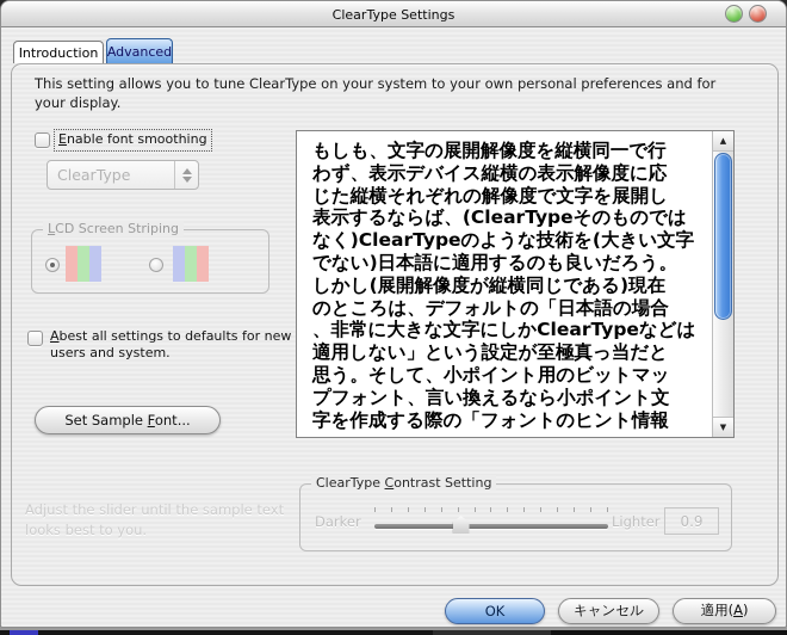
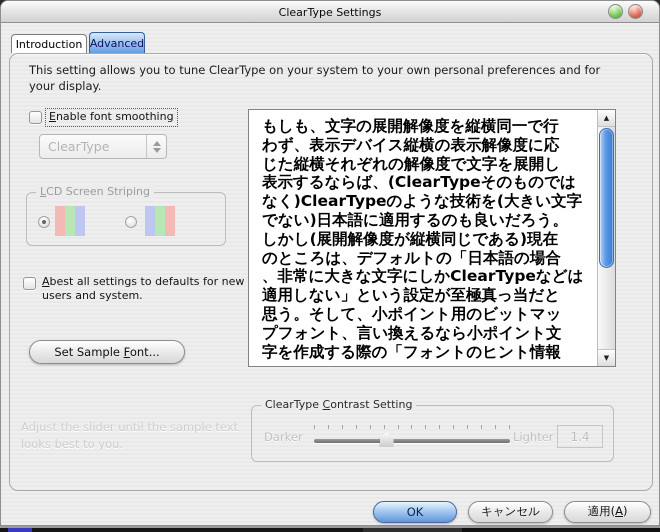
  ClearType Settings
  Introduction
  Advanced
  This setting allows you to tune ClearType on your system to your own personal preferences and for your display.
  Enable font smoothing
  ClearType
  LCD Screen Striping
  Abest all settings to defaults for new users and system.
  Set Sample Font...
  Adjust the slider until the sample text looks best to you.
  もしも、文字の展開解像度を縦横同一で行
  わず、表示デバイス縦横の表示解像度に応
  じた縦横それぞれの解像度で文字を展開し
  表示するならば、(ClearTypeそのものでは
  なく)ClearTypeのような技術を(大きい文字
  でない)日本語に適用するのも良いだろう。
  しかし(展開解像度が縦横同じである)現在
  のところは、デフォルトの「日本語の場合
  、非常に大きな文字にしかClearTypeなどは
  適用しない」という設定が至極真っ当だと
  思う。そして、小ポイント用のビットマッ
  プフォント、言い換えるなら小ポイント文
  字を作成する際の「フォントのヒント情報
  ▲
  ▼
  ClearType Contrast Setting
  Darker
  Lighter
- 0.9
+ 1.4
  OK
  キャンセル
  適用(A)
